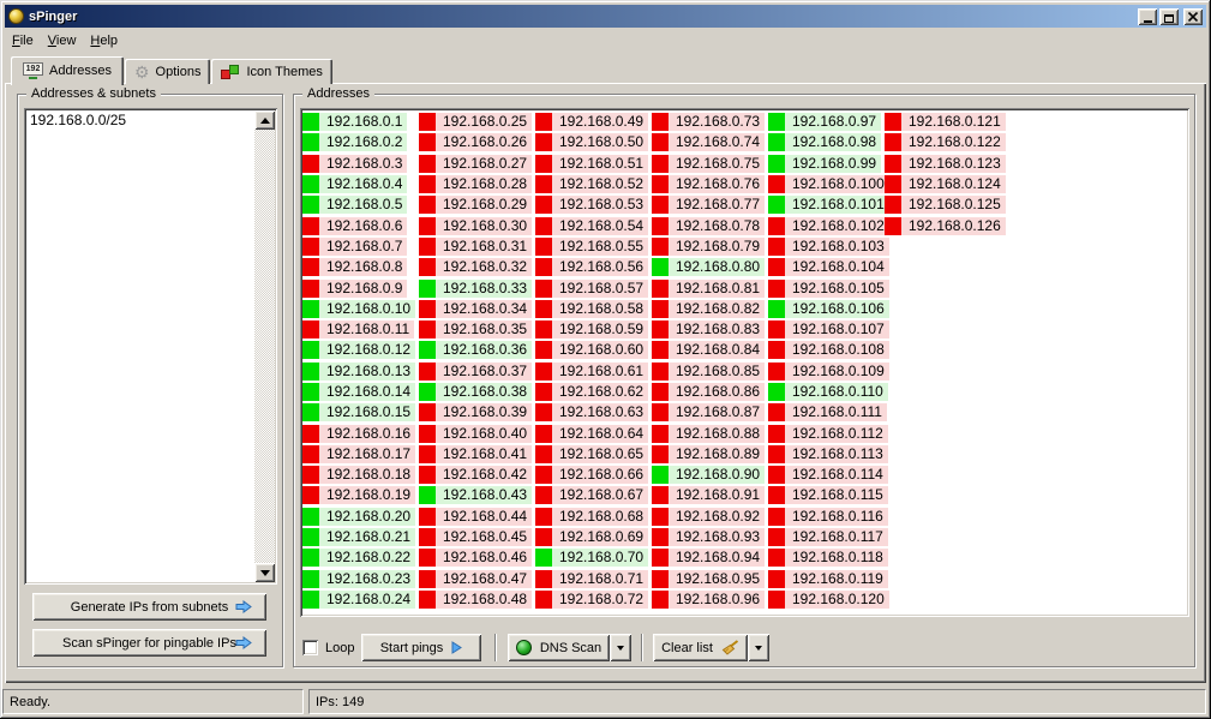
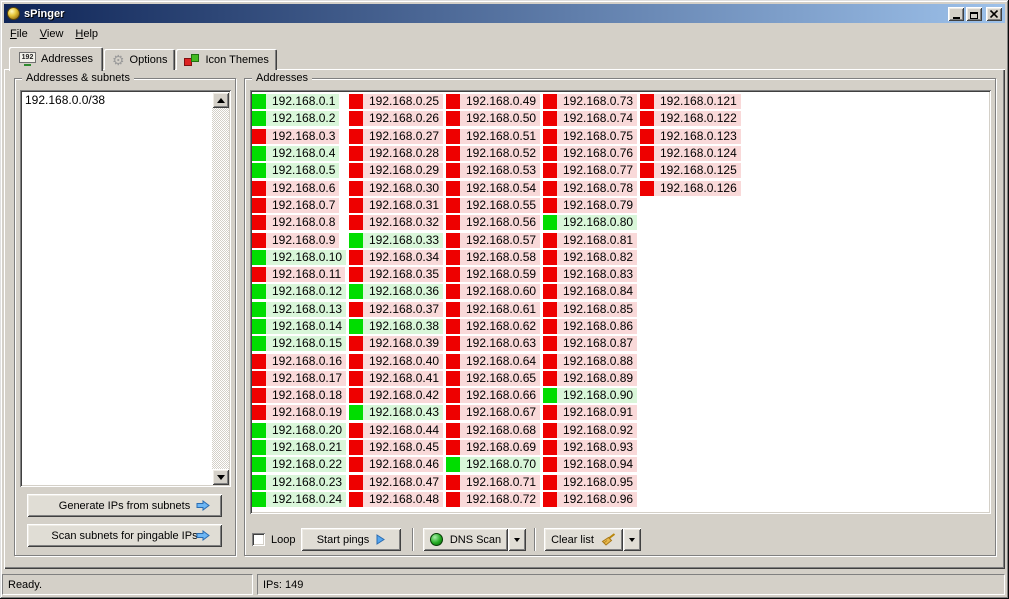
  sPinger
  File
  View
  Help
  Addresses
  ⚙
  Options
  Icon Themes
  Addresses & subnets
- 192.168.0.0/25
+ 192.168.0.0/38
  Generate IPs from subnets
- Scan sPinger for pingable IPs
+ Scan subnets for pingable IPs
  Addresses
  192.168.0.1
  192.168.0.2
  192.168.0.3
  192.168.0.4
  192.168.0.5
  192.168.0.6
  192.168.0.7
  192.168.0.8
  192.168.0.9
  192.168.0.10
  192.168.0.11
  192.168.0.12
  192.168.0.13
  192.168.0.14
  192.168.0.15
  192.168.0.16
  192.168.0.17
  192.168.0.18
  192.168.0.19
  192.168.0.20
  192.168.0.21
  192.168.0.22
  192.168.0.23
  192.168.0.24
  192.168.0.25
  192.168.0.26
  192.168.0.27
  192.168.0.28
  192.168.0.29
  192.168.0.30
  192.168.0.31
  192.168.0.32
  192.168.0.33
  192.168.0.34
  192.168.0.35
  192.168.0.36
  192.168.0.37
  192.168.0.38
  192.168.0.39
  192.168.0.40
  192.168.0.41
  192.168.0.42
  192.168.0.43
  192.168.0.44
  192.168.0.45
  192.168.0.46
  192.168.0.47
  192.168.0.48
  192.168.0.49
  192.168.0.50
  192.168.0.51
  192.168.0.52
  192.168.0.53
  192.168.0.54
  192.168.0.55
  192.168.0.56
  192.168.0.57
  192.168.0.58
  192.168.0.59
  192.168.0.60
  192.168.0.61
  192.168.0.62
  192.168.0.63
  192.168.0.64
  192.168.0.65
  192.168.0.66
  192.168.0.67
  192.168.0.68
  192.168.0.69
  192.168.0.70
  192.168.0.71
  192.168.0.72
  192.168.0.73
  192.168.0.74
  192.168.0.75
  192.168.0.76
  192.168.0.77
  192.168.0.78
  192.168.0.79
  192.168.0.80
  192.168.0.81
  192.168.0.82
  192.168.0.83
  192.168.0.84
  192.168.0.85
  192.168.0.86
  192.168.0.87
  192.168.0.88
  192.168.0.89
  192.168.0.90
  192.168.0.91
  192.168.0.92
  192.168.0.93
  192.168.0.94
  192.168.0.95
  192.168.0.96
- 192.168.0.97
- 192.168.0.98
- 192.168.0.99
- 192.168.0.100
- 192.168.0.101
- 192.168.0.102
- 192.168.0.103
- 192.168.0.104
- 192.168.0.105
- 192.168.0.106
- 192.168.0.107
- 192.168.0.108
- 192.168.0.109
- 192.168.0.110
- 192.168.0.111
- 192.168.0.112
- 192.168.0.113
- 192.168.0.114
- 192.168.0.115
- 192.168.0.116
- 192.168.0.117
- 192.168.0.118
- 192.168.0.119
- 192.168.0.120
  192.168.0.121
  192.168.0.122
  192.168.0.123
  192.168.0.124
  192.168.0.125
  192.168.0.126
  Loop
  Start pings
  DNS Scan
  Clear list
  Ready.
  IPs: 149
